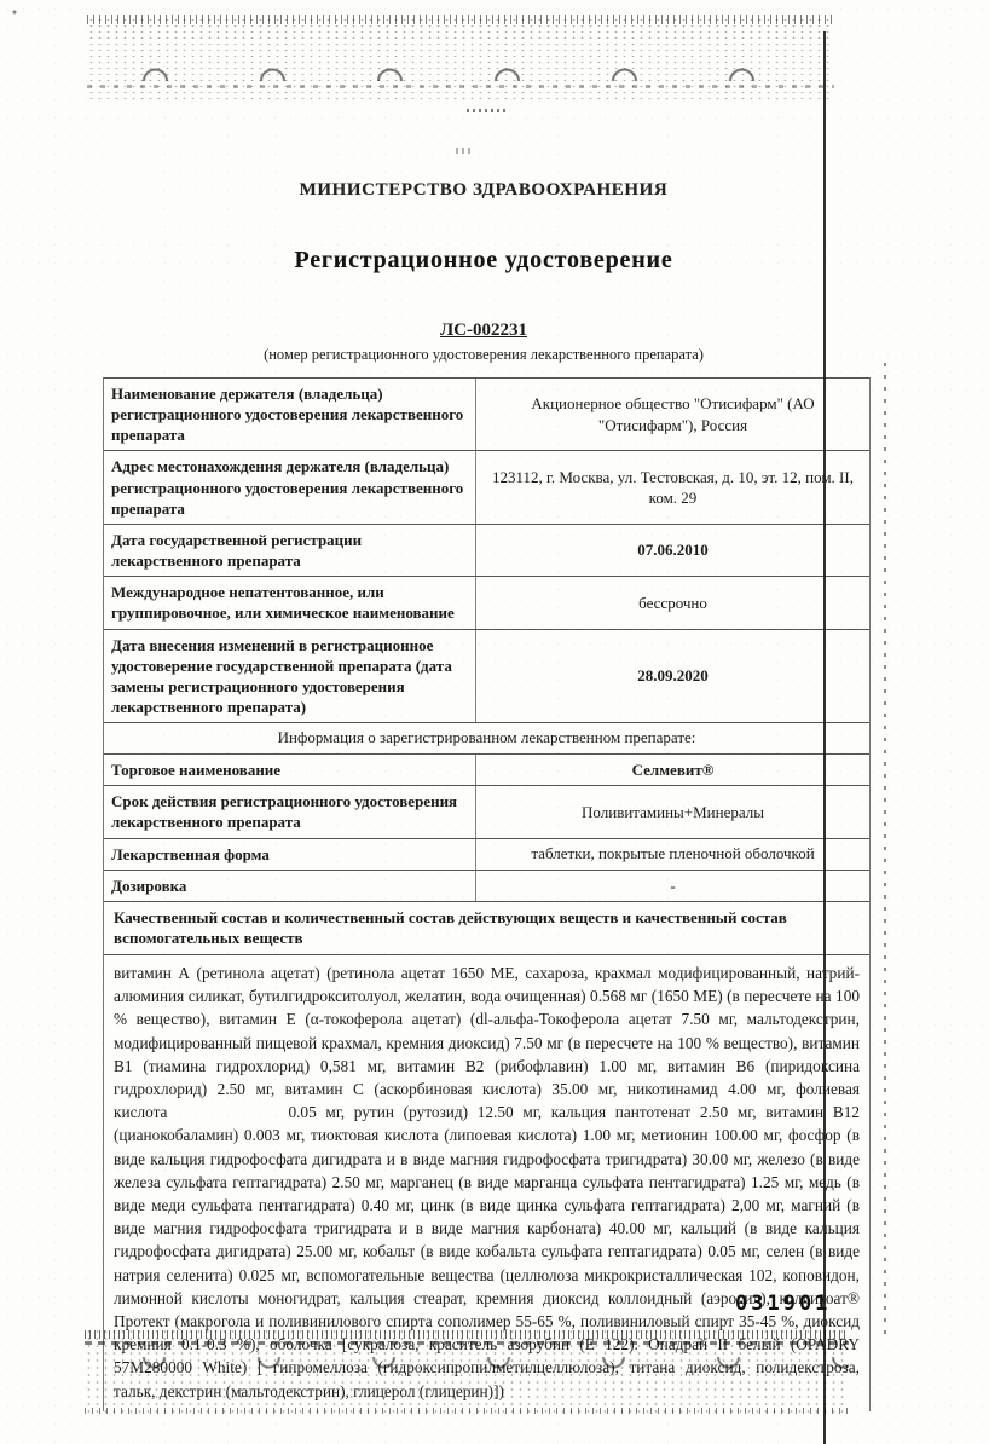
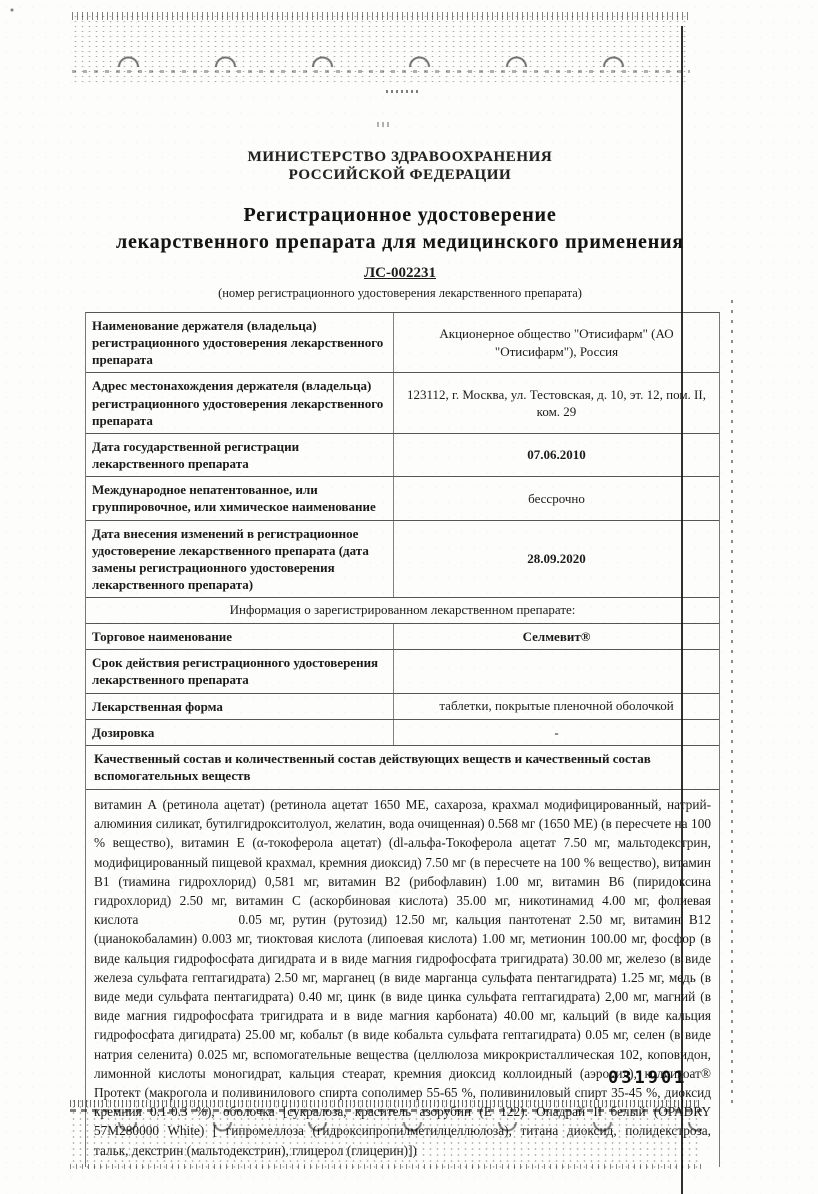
  МИНИСТЕРСТВО ЗДРАВООХРАНЕНИЯ
+ РОССИЙСКОЙ ФЕДЕРАЦИИ
  Регистрационное удостоверение
+ лекарственного препарата для медицинского применения
  ЛС-002231
  (номер регистрационного удостоверения лекарственного препарата)
  Наименование держателя (владельца) регистрационного удостоверения лекарственного препарата
  Акционерное общество "Отисифарм" (АО "Отисифарм"), Россия
  Адрес местонахождения держателя (владельца) регистрационного удостоверения лекарственного препарата
  123112, г. Москва, ул. Тестовская, д. 10, эт. 12, пом. II, ком. 29
  Дата государственной регистрации лекарственного препарата
  07.06.2010
  Международное непатентованное, или группировочное, или химическое наименование
  бессрочно
- Дата внесения изменений в регистрационное удостоверение государственной препарата (дата замены регистрационного удостоверения лекарственного препарата)
+ Дата внесения изменений в регистрационное удостоверение лекарственного препарата (дата замены регистрационного удостоверения лекарственного препарата)
  28.09.2020
  Информация о зарегистрированном лекарственном препарате:
  Торговое наименование
  Селмевит®
  Срок действия регистрационного удостоверения лекарственного препарата
- Поливитамины+Минералы
  Лекарственная форма
  таблетки, покрытые пленочной оболочкой
  Дозировка
  -
  Качественный состав и количественный состав действующих веществ и качественный состав вспомогательных веществ
  витамин А (ретинола ацетат) (ретинола ацетат 1650 МЕ, сахароза, крахмал модифицированный, натрий-алюминия силикат, бутилгидрокситолуол, желатин, вода очищенная) 0.568 мг (1650 МЕ) (в пересчете на 100 % вещество), витамин Е (α-токоферола ацетат) (dl-альфа-Токоферола ацетат 7.50 мг, мальтодекстрин, модифицированный пищевой крахмал, кремния диоксид) 7.50 мг (в пересчете на 100 % вещество), витамин В1 (тиамина гидрохлорид) 0,581 мг, витамин В2 (рибофлавин) 1.00 мг, витамин В6 (пиридоксина гидрохлорид) 2.50 мг, витамин С (аскорбиновая кислота) 35.00 мг, никотинамид 4.00 мг, фолиевая кислота 0.05 мг, рутин (рутозид) 12.50 мг, кальция пантотенат 2.50 мг, витамин В12 (цианокобаламин) 0.003 мг, тиоктовая кислота (липоевая кислота) 1.00 мг, метионин 100.00 мг, фосфор (в виде кальция гидрофосфата дигидрата и в виде магния гидрофосфата тригидрата) 30.00 мг, железо (в виде железа сульфата гептагидрата) 2.50 мг, марганец (в виде марганца сульфата пентагидрата) 1.25 мг, медь (в виде меди сульфата пентагидрата) 0.40 мг, цинк (в виде цинка сульфата гептагидрата) 2,00 мг, магний (в виде магния гидрофосфата тригидрата и в виде магния карбоната) 40.00 мг, кальций (в виде кальция гидрофосфата дигидрата) 25.00 мг, кобальт (в виде кобальта сульфата гептагидрата) 0.05 мг, селен (в виде натрия селенита) 0.025 мг, вспомогательные вещества (целлюлоза микрокристаллическая 102, коповидон, лимонной кислоты моногидрат, кальция стеарат, кремния диоксид коллоидный (аэросил), колликоат® Протект (макрогола и поливинилового спирта сополимер 55-65 %, поливиниловый спирт 35-45 %, диоксид Y а,
  031901
